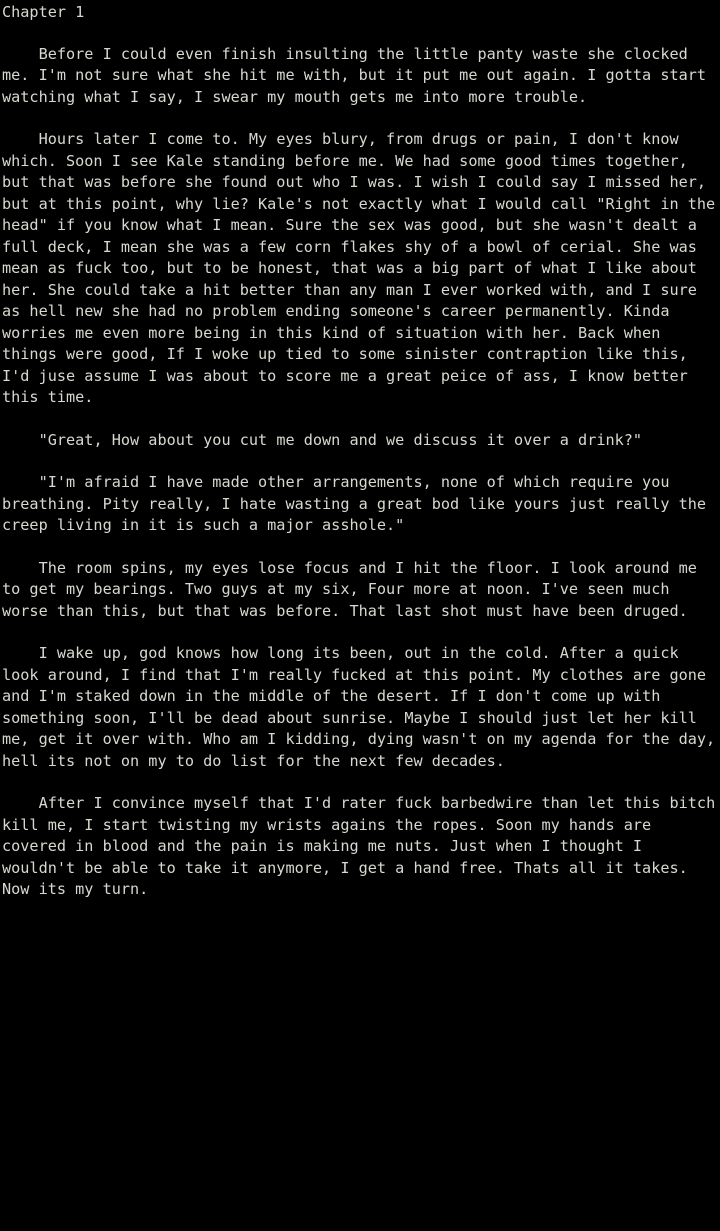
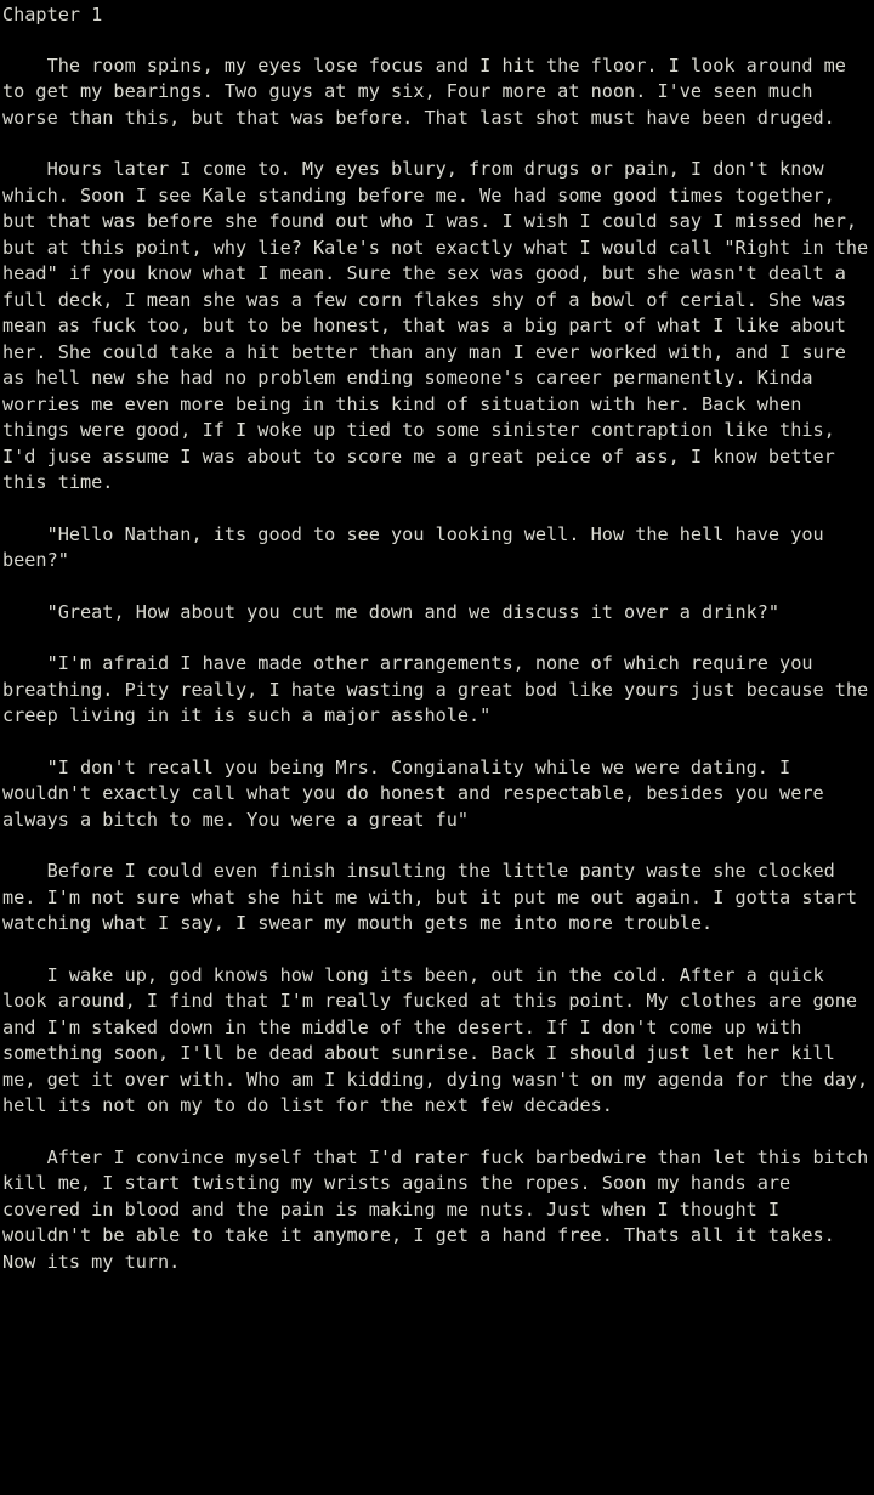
  Chapter 1
- Before I could even finish insulting the little panty waste she clocked me. I'm not sure what she hit me with, but it put me out again. I gotta start watching what I say, I swear my mouth gets me into more trouble.
+ The room spins, my eyes lose focus and I hit the floor. I look around me to get my bearings. Two guys at my six, Four more at noon. I've seen much worse than this, but that was before. That last shot must have been druged.
  Hours later I come to. My eyes blury, from drugs or pain, I don't know which. Soon I see Kale standing before me. We had some good times together, but that was before she found out who I was. I wish I could say I missed her, but at this point, why lie? Kale's not exactly what I would call "Right in the head" if you know what I mean. Sure the sex was good, but she wasn't dealt a full deck, I mean she was a few corn flakes shy of a bowl of cerial. She was mean as fuck too, but to be honest, that was a big part of what I like about her. She could take a hit better than any man I ever worked with, and I sure as hell new she had no problem ending someone's career permanently. Kinda worries me even more being in this kind of situation with her. Back when things were good, If I woke up tied to some sinister contraption like this, I'd juse assume I was about to score me a great peice of ass, I know better this time.
+ "Hello Nathan, its good to see you looking well. How the hell have you been?"
  "Great, How about you cut me down and we discuss it over a drink?"
- "I'm afraid I have made other arrangements, none of which require you breathing. Pity really, I hate wasting a great bod like yours just really the creep living in it is such a major asshole."
+ "I'm afraid I have made other arrangements, none of which require you breathing. Pity really, I hate wasting a great bod like yours just because the creep living in it is such a major asshole."
+ "I don't recall you being Mrs. Congianality while we were dating. I wouldn't exactly call what you do honest and respectable, besides you were always a bitch to me. You were a great fu"
- The room spins, my eyes lose focus and I hit the floor. I look around me to get my bearings. Two guys at my six, Four more at noon. I've seen much worse than this, but that was before. That last shot must have been druged.
+ Before I could even finish insulting the little panty waste she clocked me. I'm not sure what she hit me with, but it put me out again. I gotta start watching what I say, I swear my mouth gets me into more trouble.
- I wake up, god knows how long its been, out in the cold. After a quick look around, I find that I'm really fucked at this point. My clothes are gone and I'm staked down in the middle of the desert. If I don't come up with something soon, I'll be dead about sunrise. Maybe I should just let her kill me, get it over with. Who am I kidding, dying wasn't on my agenda for the day, hell its not on my to do list for the next few decades.
+ I wake up, god knows how long its been, out in the cold. After a quick look around, I find that I'm really fucked at this point. My clothes are gone and I'm staked down in the middle of the desert. If I don't come up with something soon, I'll be dead about sunrise. Back I should just let her kill me, get it over with. Who am I kidding, dying wasn't on my agenda for the day, hell its not on my to do list for the next few decades.
  After I convince myself that I'd rater fuck barbedwire than let this bitch kill me, I start twisting my wrists agains the ropes. Soon my hands are covered in blood and the pain is making me nuts. Just when I thought I wouldn't be able to take it anymore, I get a hand free. Thats all it takes. Now its my turn.
